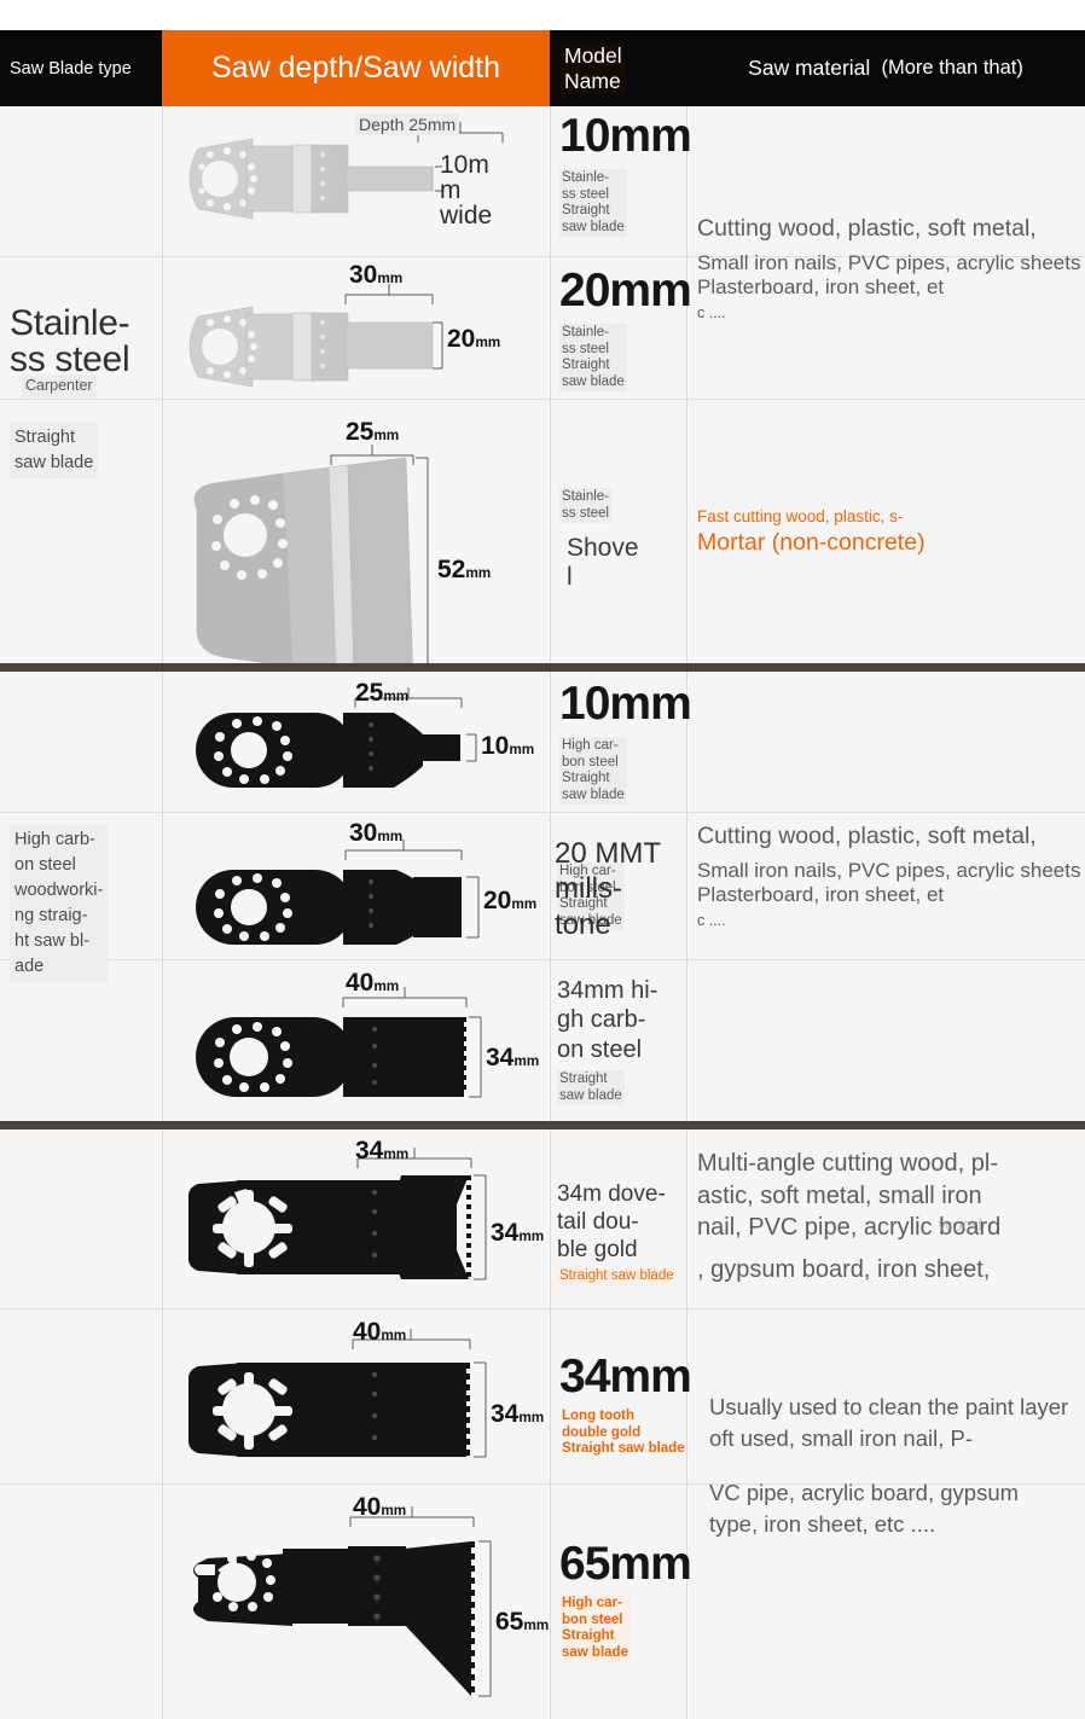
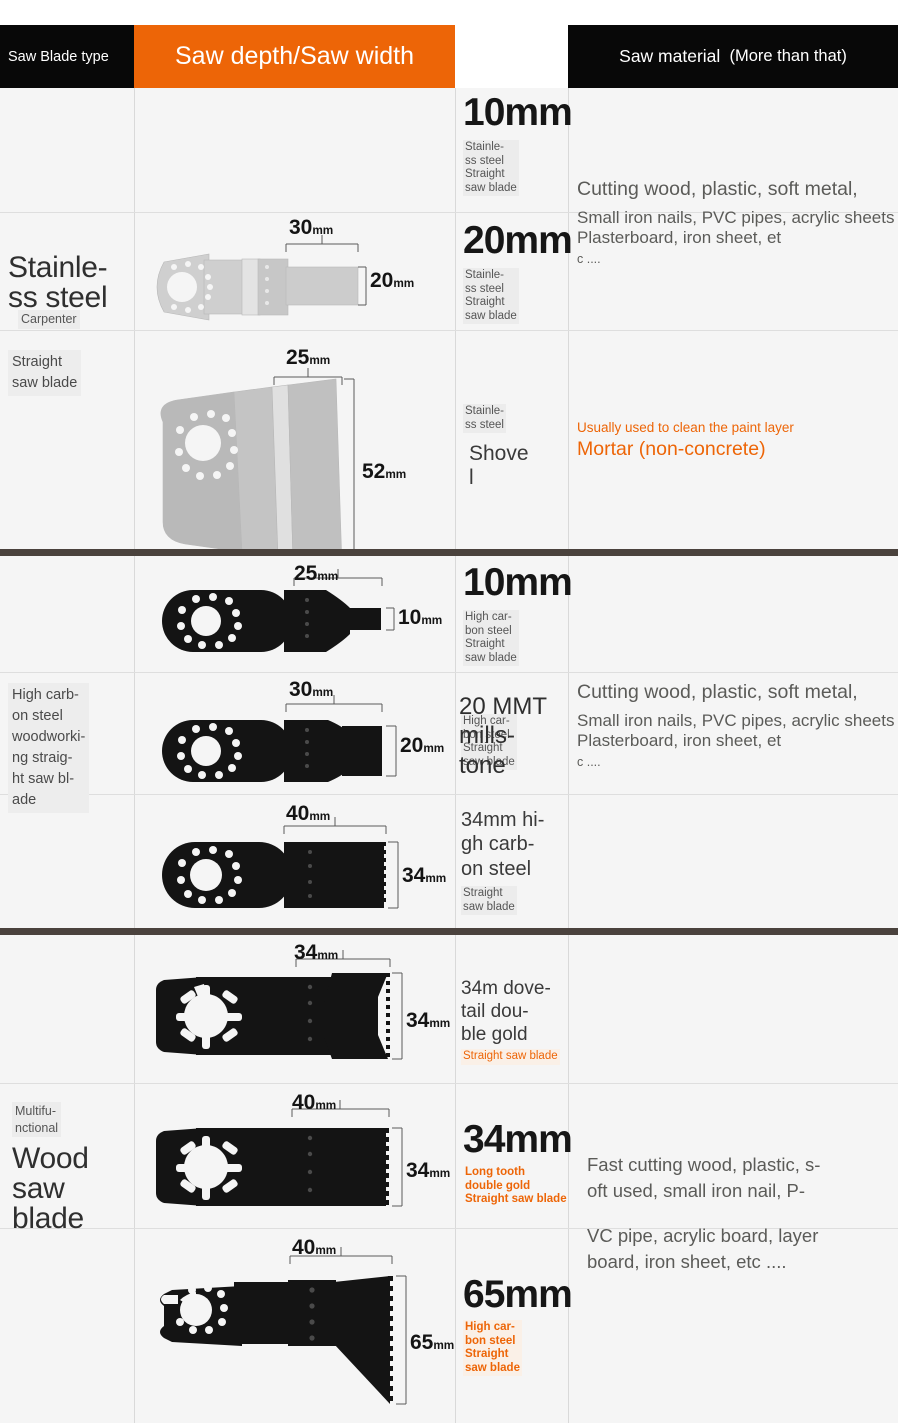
  Saw Blade type
  Saw depth/Saw width
- Model
- Name
  Saw material
  (More than that)
  Stainle-
  ss steel
  Carpenter
  Straight
  saw blade
- Depth 25mm
- 10m
- m
- wide
  10mm
  Stainle-
  ss steel
  Straight
  saw blade
  30mm
  20mm
  20mm
  Stainle-
  ss steel
  Straight
  saw blade
  Cutting wood, plastic, soft metal,
  Small iron nails, PVC pipes, acrylic sheets
  Plasterboard, iron sheet, et
  c ....
  25mm
  52mm
  Stainle-
  ss steel
  Shove
  l
- Fast cutting wood, plastic, s-
+ Usually used to clean the paint layer
  Mortar (non-concrete)
  High carb-
  on steel
  woodworki-
  ng straig-
  ht saw bl-
  ade
  25mm
  10mm
  10mm
  High car-
  bon steel
  Straight
  saw blade
  30mm
  20mm
  High car-
  bon steel
  Straight
  saw blade
  20 MMT
  mills-
  tone
  Cutting wood, plastic, soft metal,
  Small iron nails, PVC pipes, acrylic sheets
  Plasterboard, iron sheet, et
  c ....
  40mm
  34mm
  34mm hi-
  gh carb-
  on steel
  Straight
  saw blade
+ Multifu-
+ nctional
+ Wood
+ saw
+ blade
  34mm
  34mm
  34m dove-
  tail dou-
  ble gold
  Straight saw blade
  40mm
  34mm
  34mm
  Long tooth
  double gold
  Straight saw blade
- Multi-angle cutting wood, pl-
- astic, soft metal, small iron
- nail, PVC pipe, acrylic board
- wood
- , gypsum board, iron sheet,
- Usually used to clean the paint layer
+ Fast cutting wood, plastic, s-
  oft used, small iron nail, P-
  40mm
  65mm
  65mm
  High car-
  bon steel
  Straight
  saw blade
- VC pipe, acrylic board, gypsum
+ VC pipe, acrylic board, layer
- type, iron sheet, etc ....
+ board, iron sheet, etc ....
